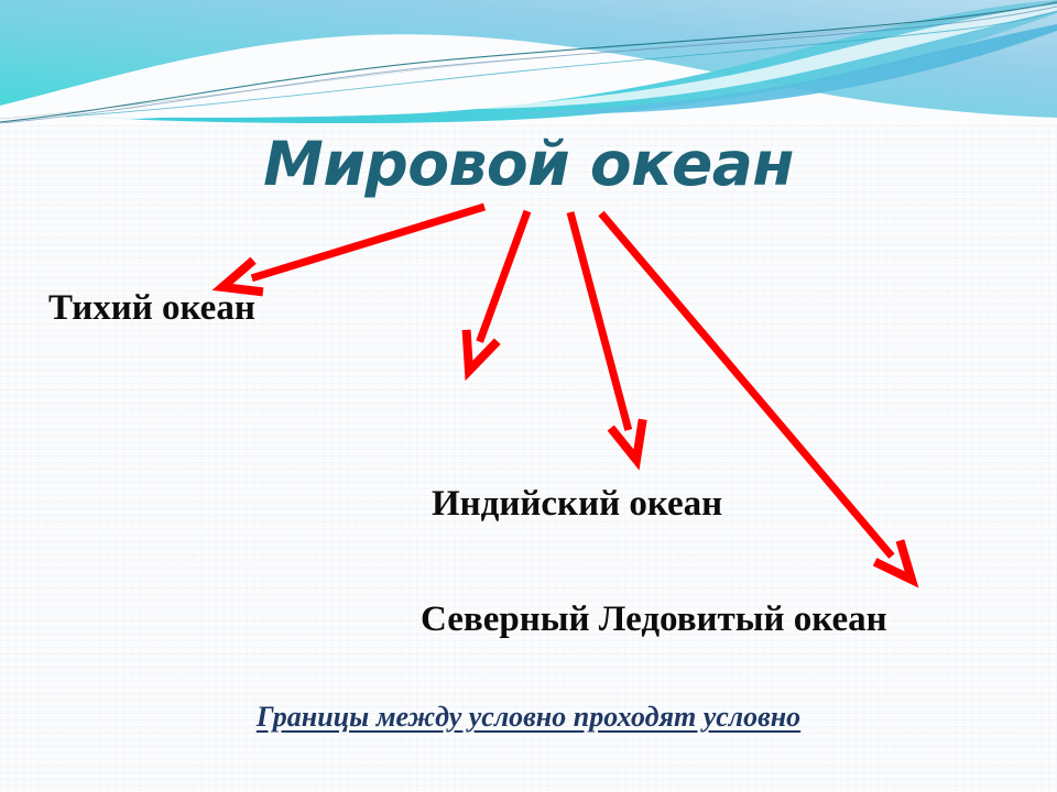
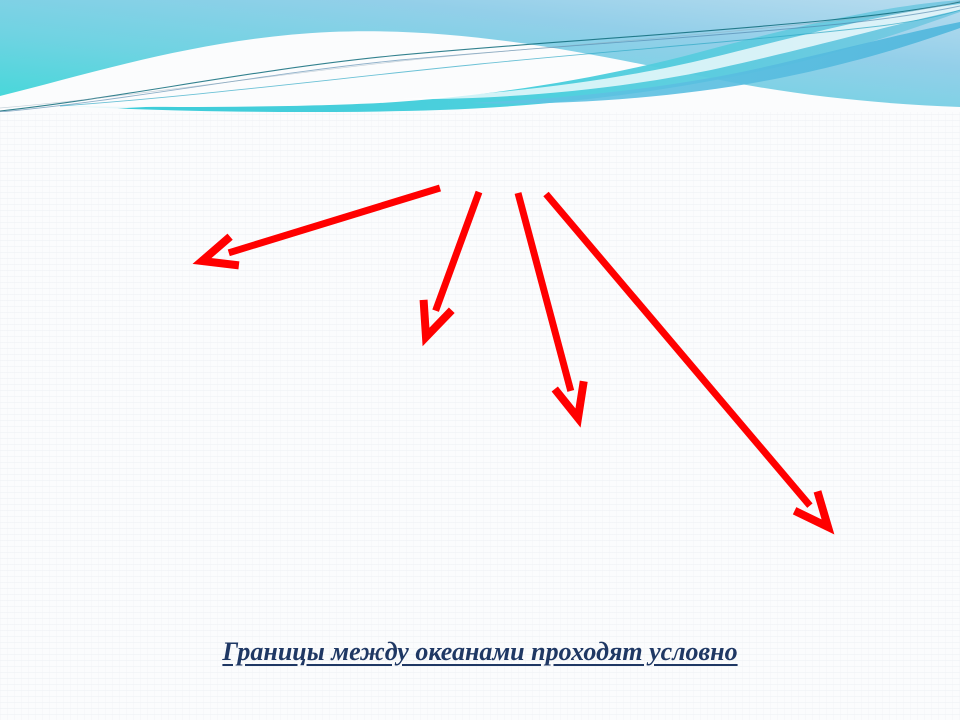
- Мировой океан
- Тихий океан
- Индийский океан
- Северный Ледовитый океан
- Границы между условно проходят условно
+ Границы между океанами проходят условно
